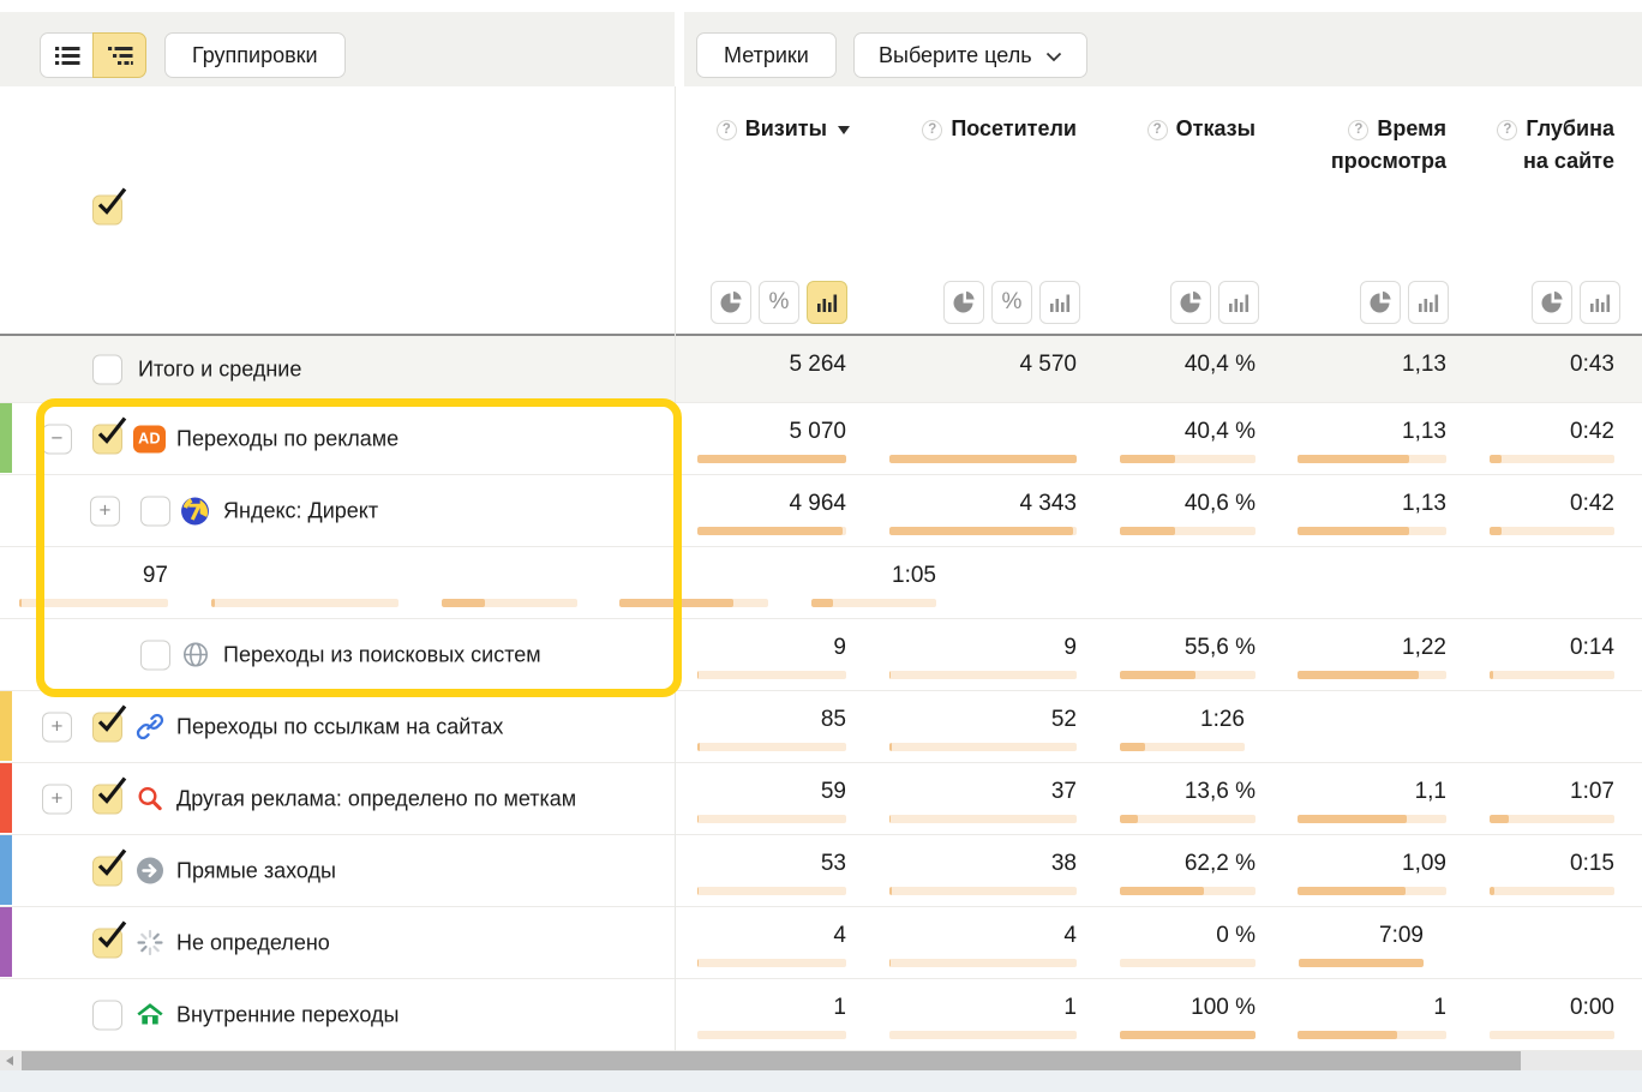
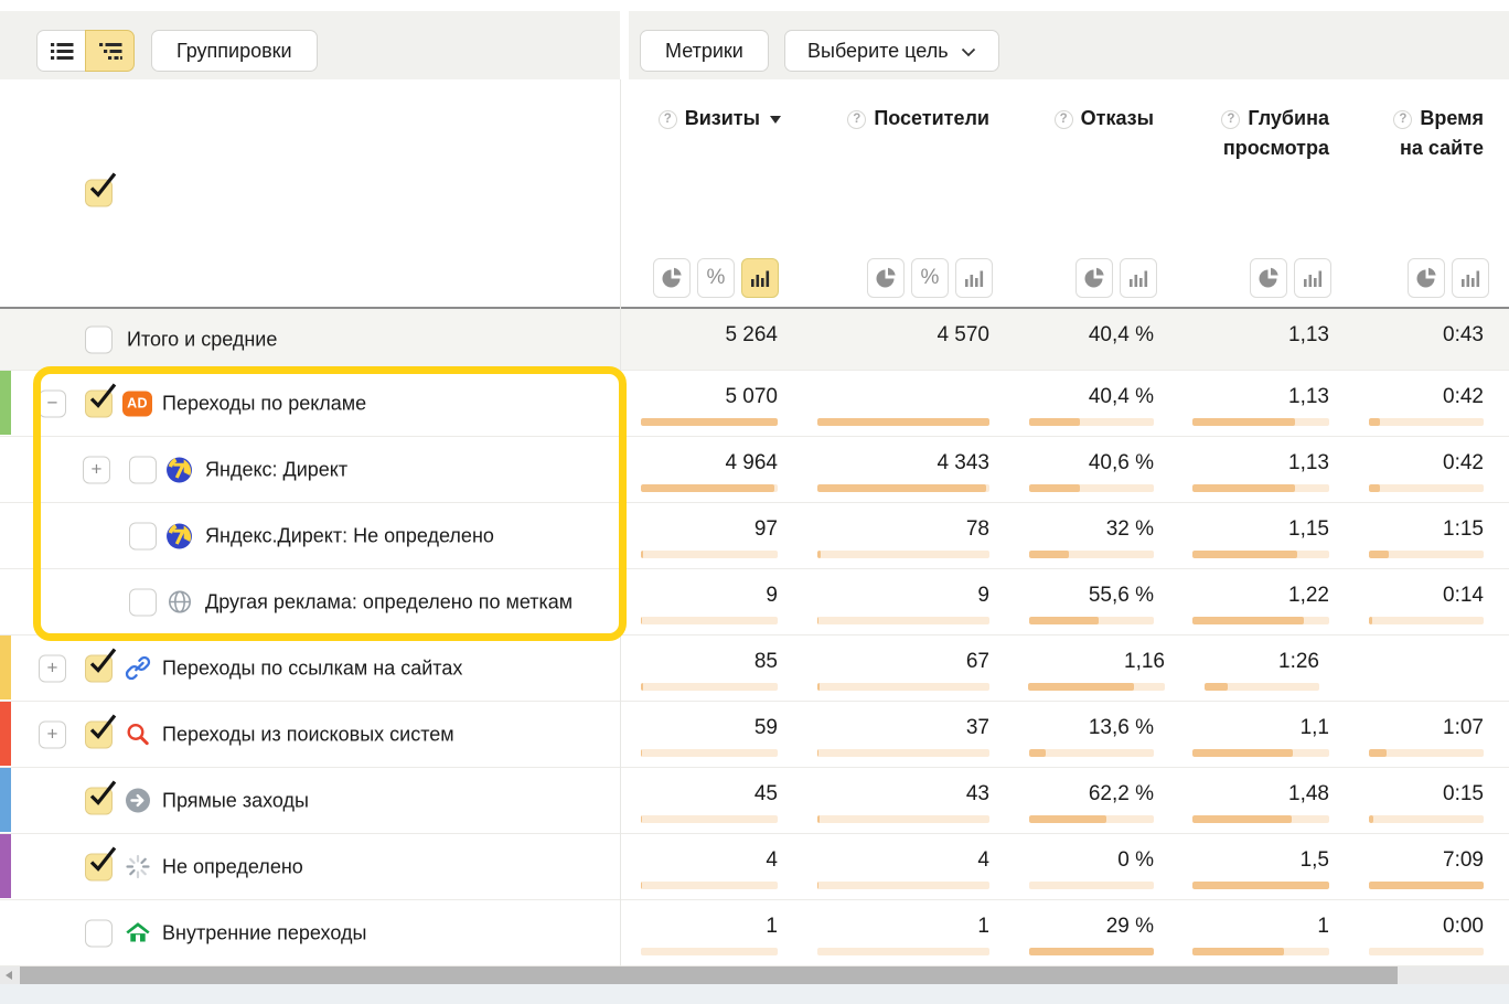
  Группировки
  Метрики
  Выберите цель
  ? Визиты
  ? Посетители
  ? Отказы
- ? Время
+ ? Глубина
  просмотра
- ? Глубина
+ ? Время
  на сайте
  %
  %
  Итого и средние
  5 264
  4 570
  40,4 %
  1,13
  0:43
  −
  AD
  Переходы по рекламе
  5 070
  40,4 %
  1,13
  0:42
  +
  Яндекс: Директ
  4 964
  4 343
  40,6 %
  1,13
  0:42
+ Яндекс.Директ: Не определено
  97
+ 78
+ 32 %
+ 1,15
- 1:05
+ 1:15
- Переходы из поисковых систем
+ Другая реклама: определено по меткам
  9
  9
  55,6 %
  1,22
  0:14
  +
  Переходы по ссылкам на сайтах
  85
- 52
+ 67
+ 1,16
  1:26
  +
- Другая реклама: определено по меткам
+ Переходы из поисковых систем
  59
  37
  13,6 %
  1,1
  1:07
  Прямые заходы
- 53
+ 45
- 38
+ 43
  62,2 %
- 1,09
+ 1,48
  0:15
  Не определено
  4
  4
  0 %
+ 1,5
  7:09
  Внутренние переходы
  1
  1
- 100 %
+ 29 %
  1
  0:00
